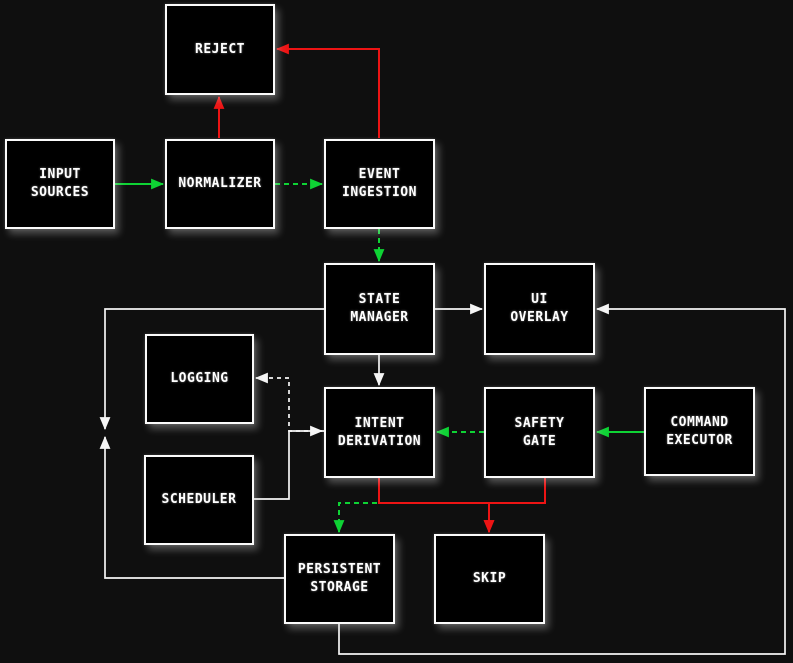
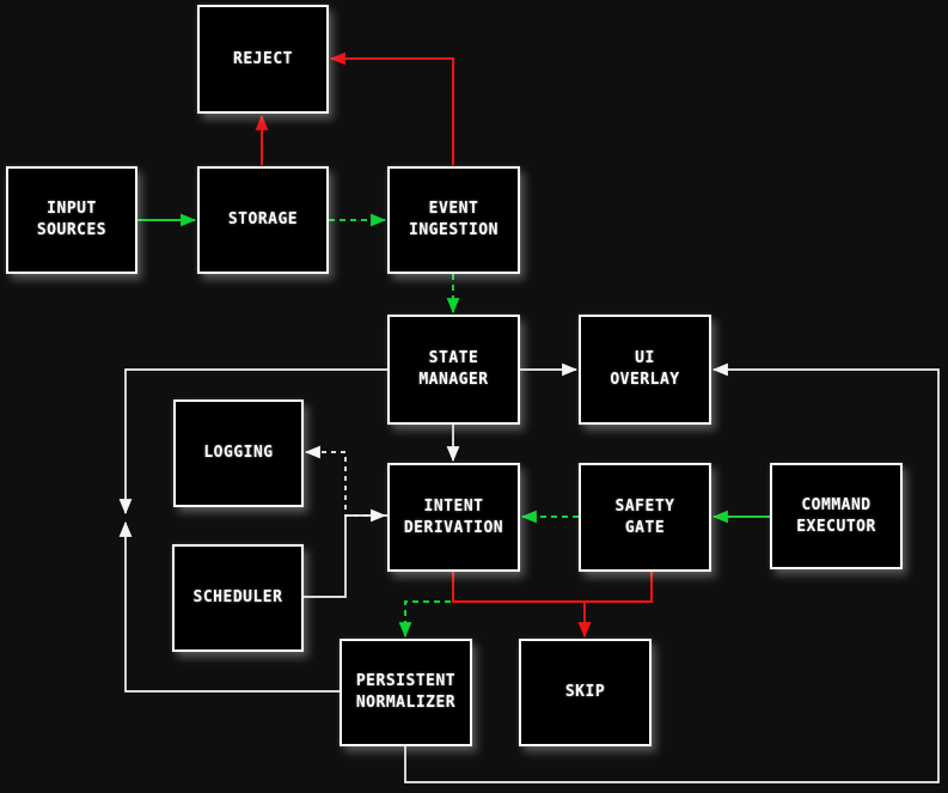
  REJECT
  INPUT
  SOURCES
- NORMALIZER
+ STORAGE
  EVENT
  INGESTION
  STATE
  MANAGER
  UI
  OVERLAY
  LOGGING
  INTENT
  DERIVATION
  SAFETY
  GATE
  COMMAND
  EXECUTOR
  SCHEDULER
  PERSISTENT
- STORAGE
+ NORMALIZER
  SKIP
